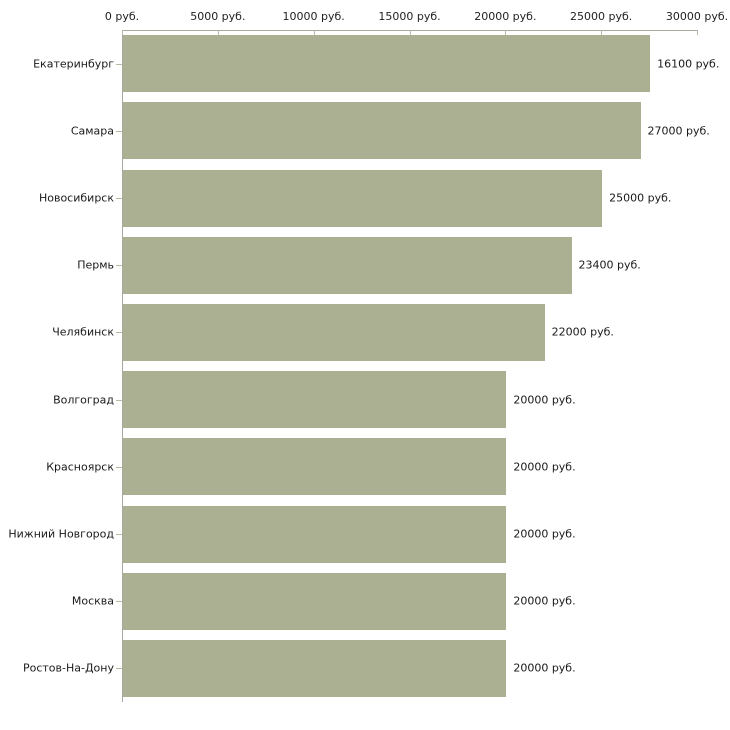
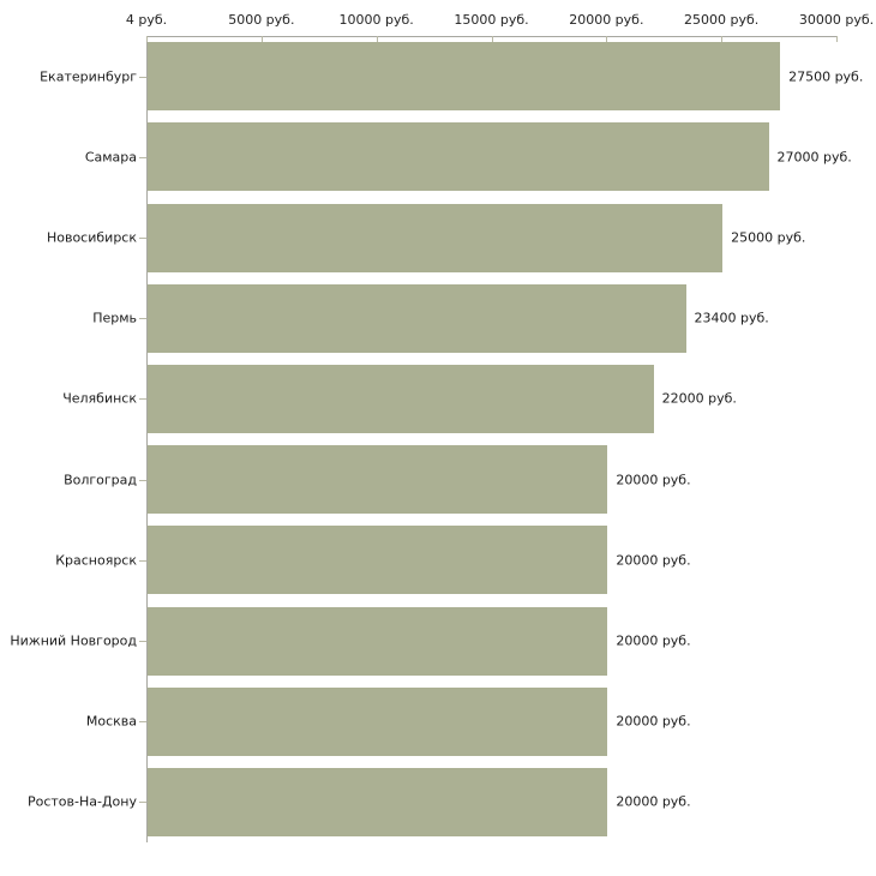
- 0 руб.
+ 4 руб.
  5000 руб.
  10000 руб.
  15000 руб.
  20000 руб.
  25000 руб.
  30000 руб.
  Екатеринбург
  Самара
  Новосибирск
  Пермь
  Челябинск
  Волгоград
  Красноярск
  Нижний Новгород
  Москва
  Ростов-На-Дону
- 16100 руб.
+ 27500 руб.
  27000 руб.
  25000 руб.
  23400 руб.
  22000 руб.
  20000 руб.
  20000 руб.
  20000 руб.
  20000 руб.
  20000 руб.
